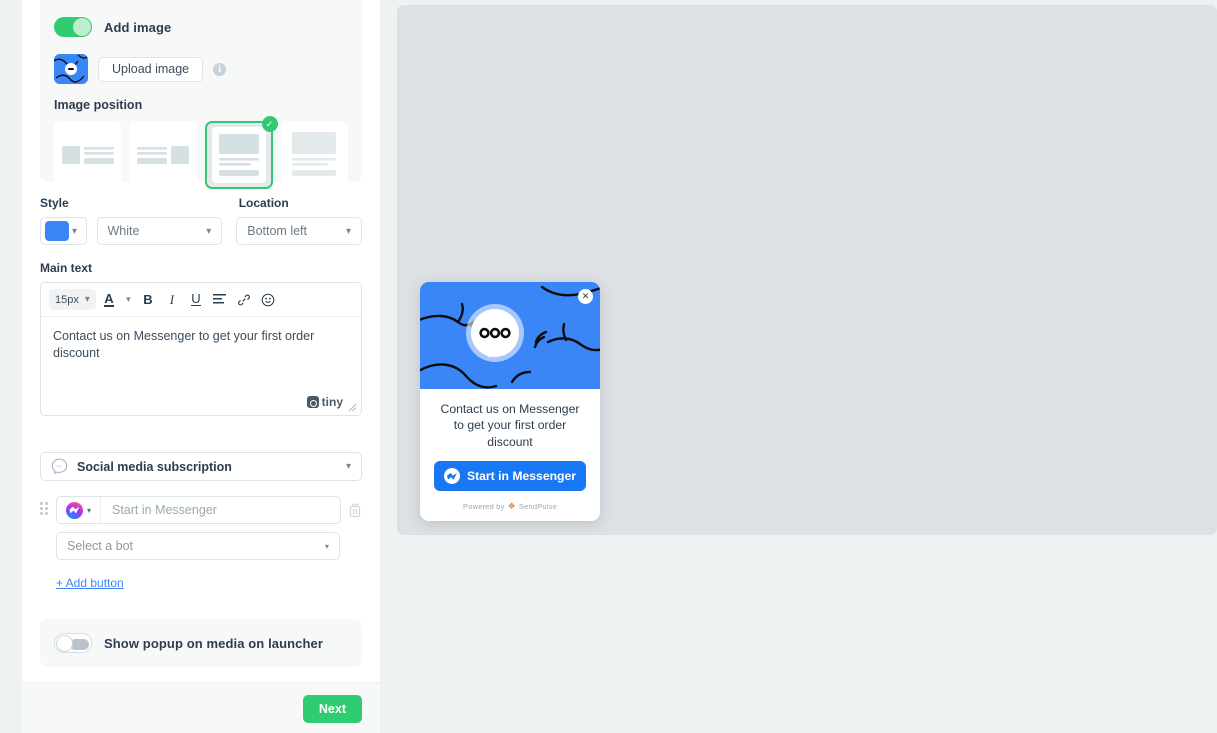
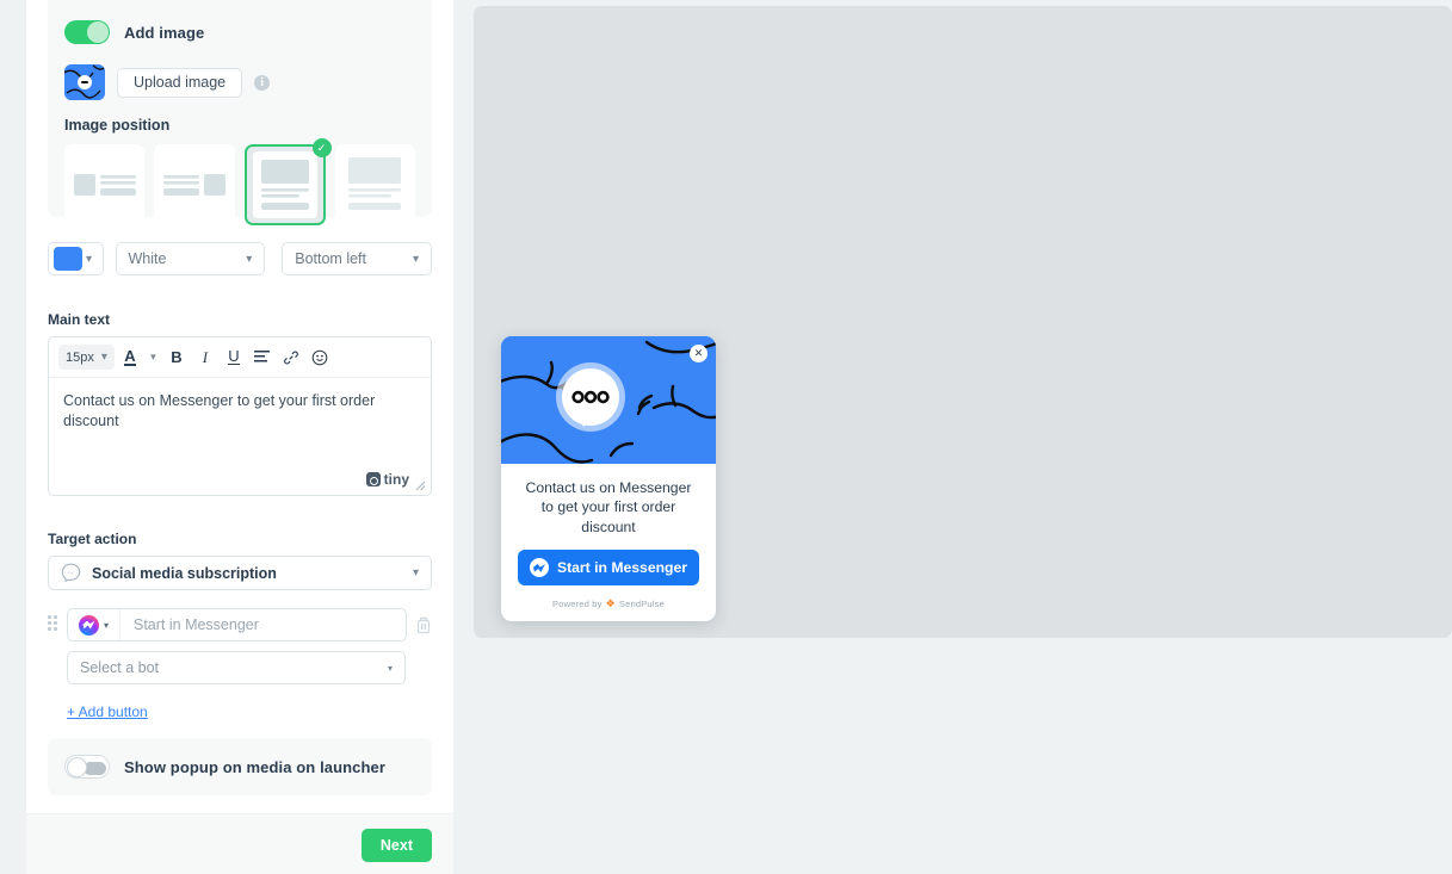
  Add image
  Upload image
  i
  Image position
  ✓
- Style
- Location
  ▾
  White
  ▾
  Bottom left
  ▾
  Main text
  15px
  ▾
  A
  ▾
  B
  I
  U
  Contact us on Messenger to get your first order discount
  tiny
+ Target action
  Social media subscription
  ▾
  ▾
  Start in Messenger
  Select a bot
  ▾
  + Add button
  Show popup on media on launcher
  Next
  ✕
  Contact us on Messenger to get your first order discount
  Start in Messenger
  Powered by
  ❖
  SendPulse
